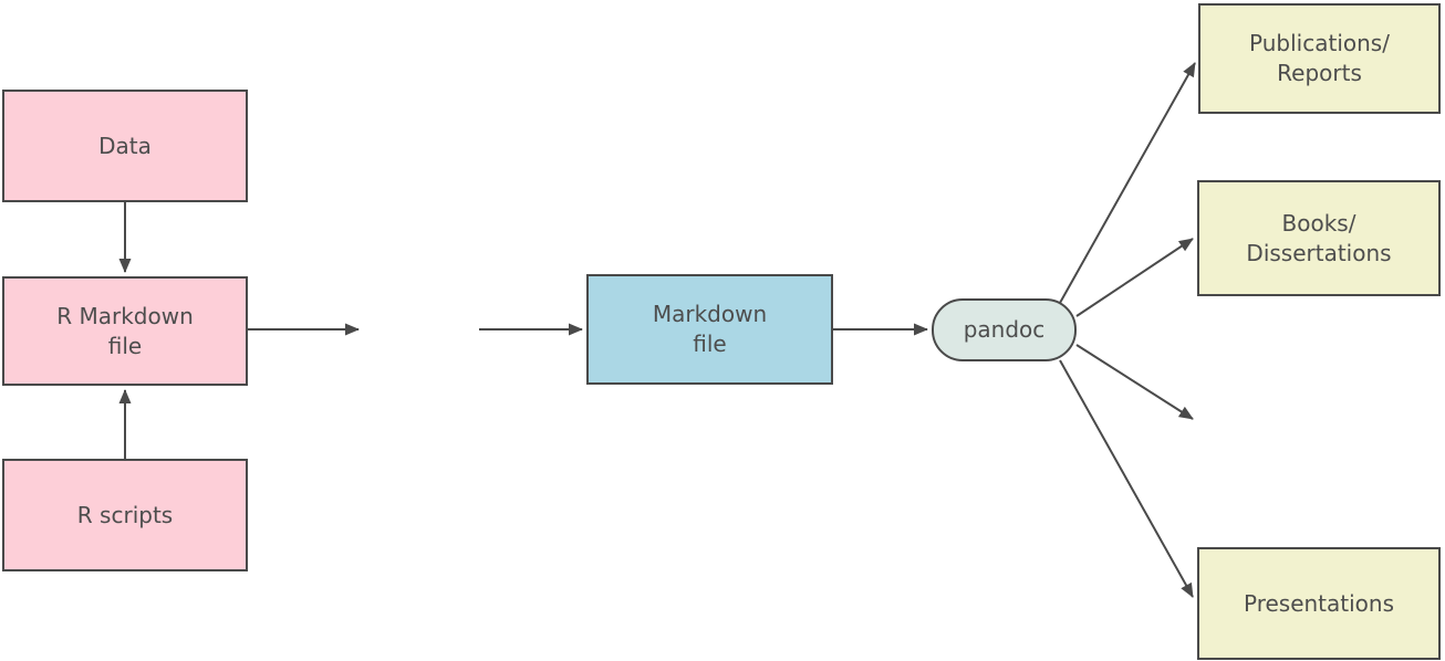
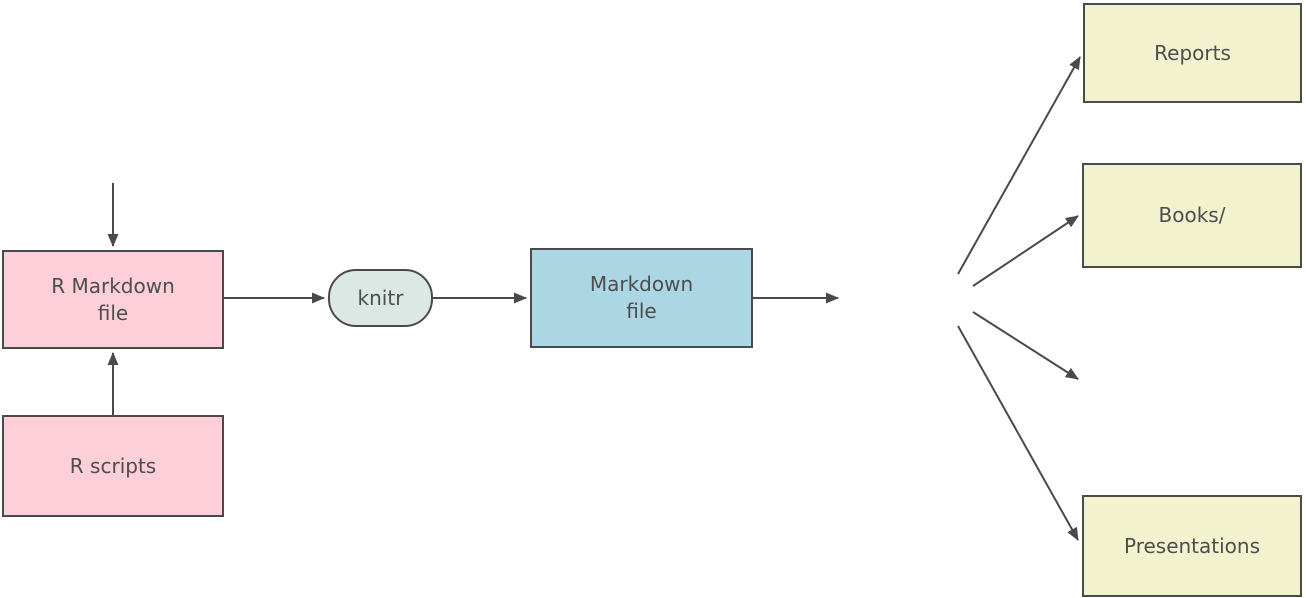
- Data
  R Markdown
  file
  R scripts
+ knitr
  Markdown
  file
- pandoc
- Publications/
  Reports
  Books/
- Dissertations
  Presentations
